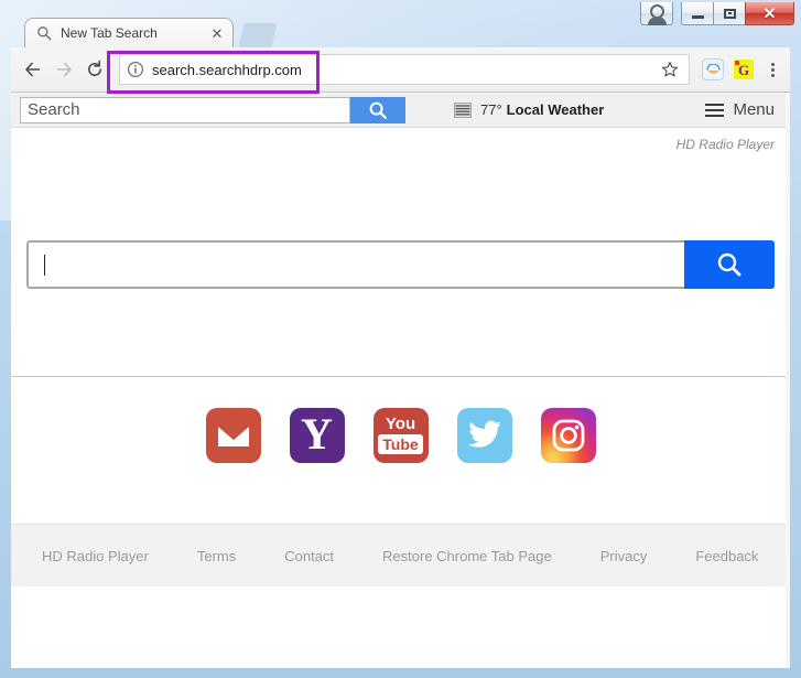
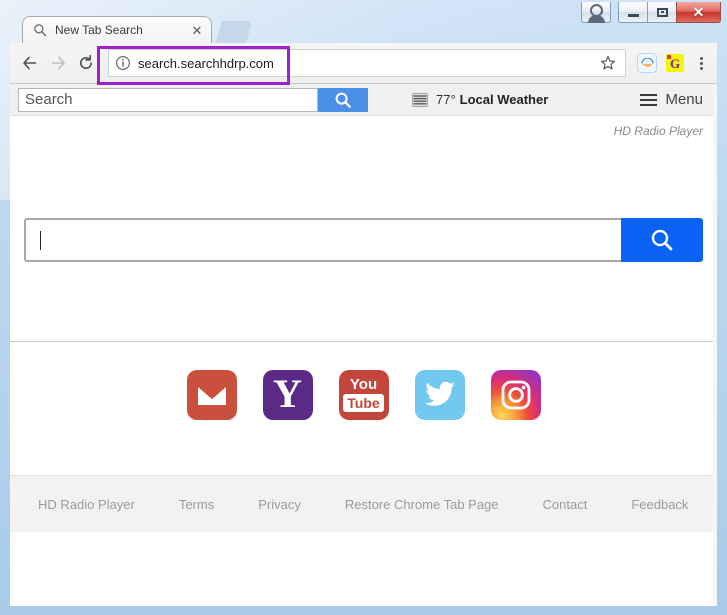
  ✕
  New Tab Search
  ✕
  search.searchhdrp.com
  G
  Search
  77°
  Local Weather
  Menu
  HD Radio Player
  Y
  You
  Tube
  HD Radio Player
  Terms
- Contact
+ Privacy
  Restore Chrome Tab Page
- Privacy
+ Contact
  Feedback
